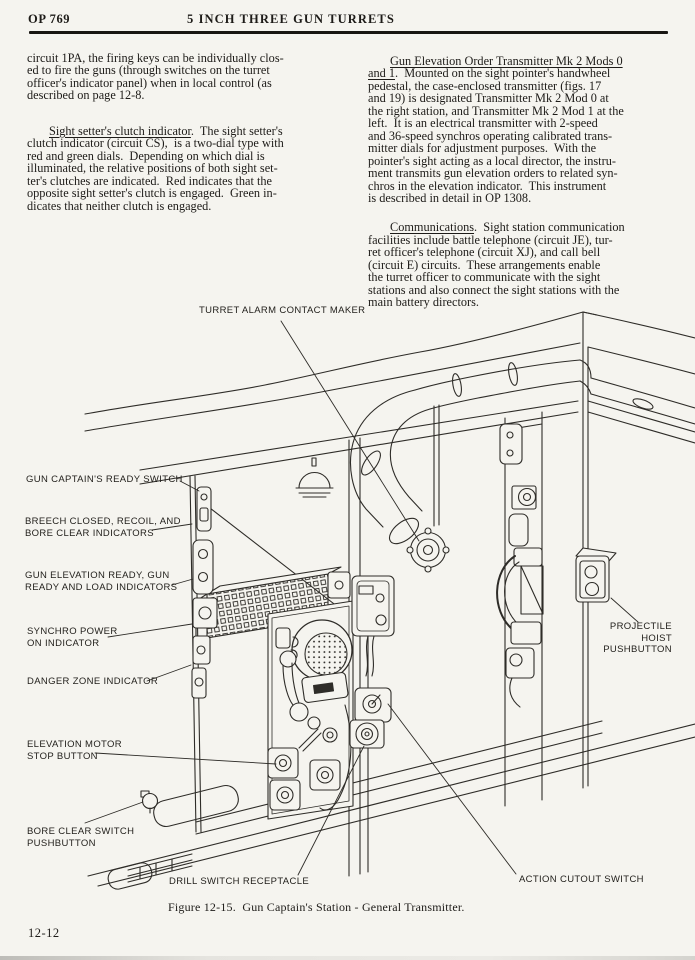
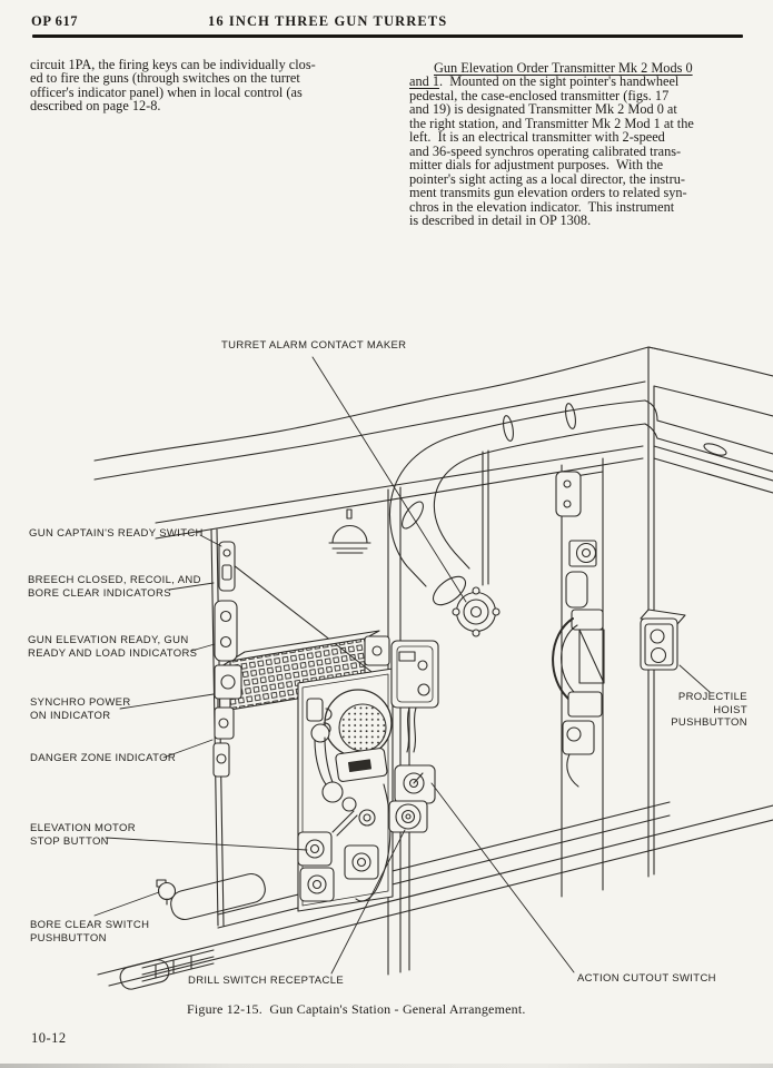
- OP 769
+ OP 617
- 5 INCH THREE GUN TURRETS
+ 16 INCH THREE GUN TURRETS
  circuit 1PA, the firing keys can be individually clos-
  ed to fire the guns (through switches on the turret
  officer's indicator panel) when in local control (as
  described on page 12-8.
- Sight setter's clutch indicator. The sight setter's
- clutch indicator (circuit CS), is a two-dial type with
- red and green dials. Depending on which dial is
- illuminated, the relative positions of both sight set-
- ter's clutches are indicated. Red indicates that the
- opposite sight setter's clutch is engaged. Green in-
- dicates that neither clutch is engaged.
  Gun Elevation Order Transmitter Mk 2 Mods 0
  and 1. Mounted on the sight pointer's handwheel
  pedestal, the case-enclosed transmitter (figs. 17
  and 19) is designated Transmitter Mk 2 Mod 0 at
  the right station, and Transmitter Mk 2 Mod 1 at the
  left. It is an electrical transmitter with 2-speed
  and 36-speed synchros operating calibrated trans-
  mitter dials for adjustment purposes. With the
  pointer's sight acting as a local director, the instru-
  ment transmits gun elevation orders to related syn-
  chros in the elevation indicator. This instrument
  is described in detail in OP 1308.
- Communications. Sight station communication
- facilities include battle telephone (circuit JE), tur-
- ret officer's telephone (circuit XJ), and call bell
- (circuit E) circuits. These arrangements enable
- the turret officer to communicate with the sight
- stations and also connect the sight stations with the
- main battery directors.
  TURRET ALARM CONTACT MAKER
  GUN CAPTAIN'S READY SWITCH
  BREECH CLOSED, RECOIL, AND
  BORE CLEAR INDICATORS
  GUN ELEVATION READY, GUN
  READY AND LOAD INDICATORS
  SYNCHRO POWER
  ON INDICATOR
  DANGER ZONE INDICATOR
  ELEVATION MOTOR
  STOP BUTTON
  BORE CLEAR SWITCH
  PUSHBUTTON
  PROJECTILE
  HOIST
  PUSHBUTTON
  DRILL SWITCH RECEPTACLE
  ACTION CUTOUT SWITCH
- Figure 12-15. Gun Captain's Station - General Transmitter.
+ Figure 12-15. Gun Captain's Station - General Arrangement.
- 12-12
+ 10-12
